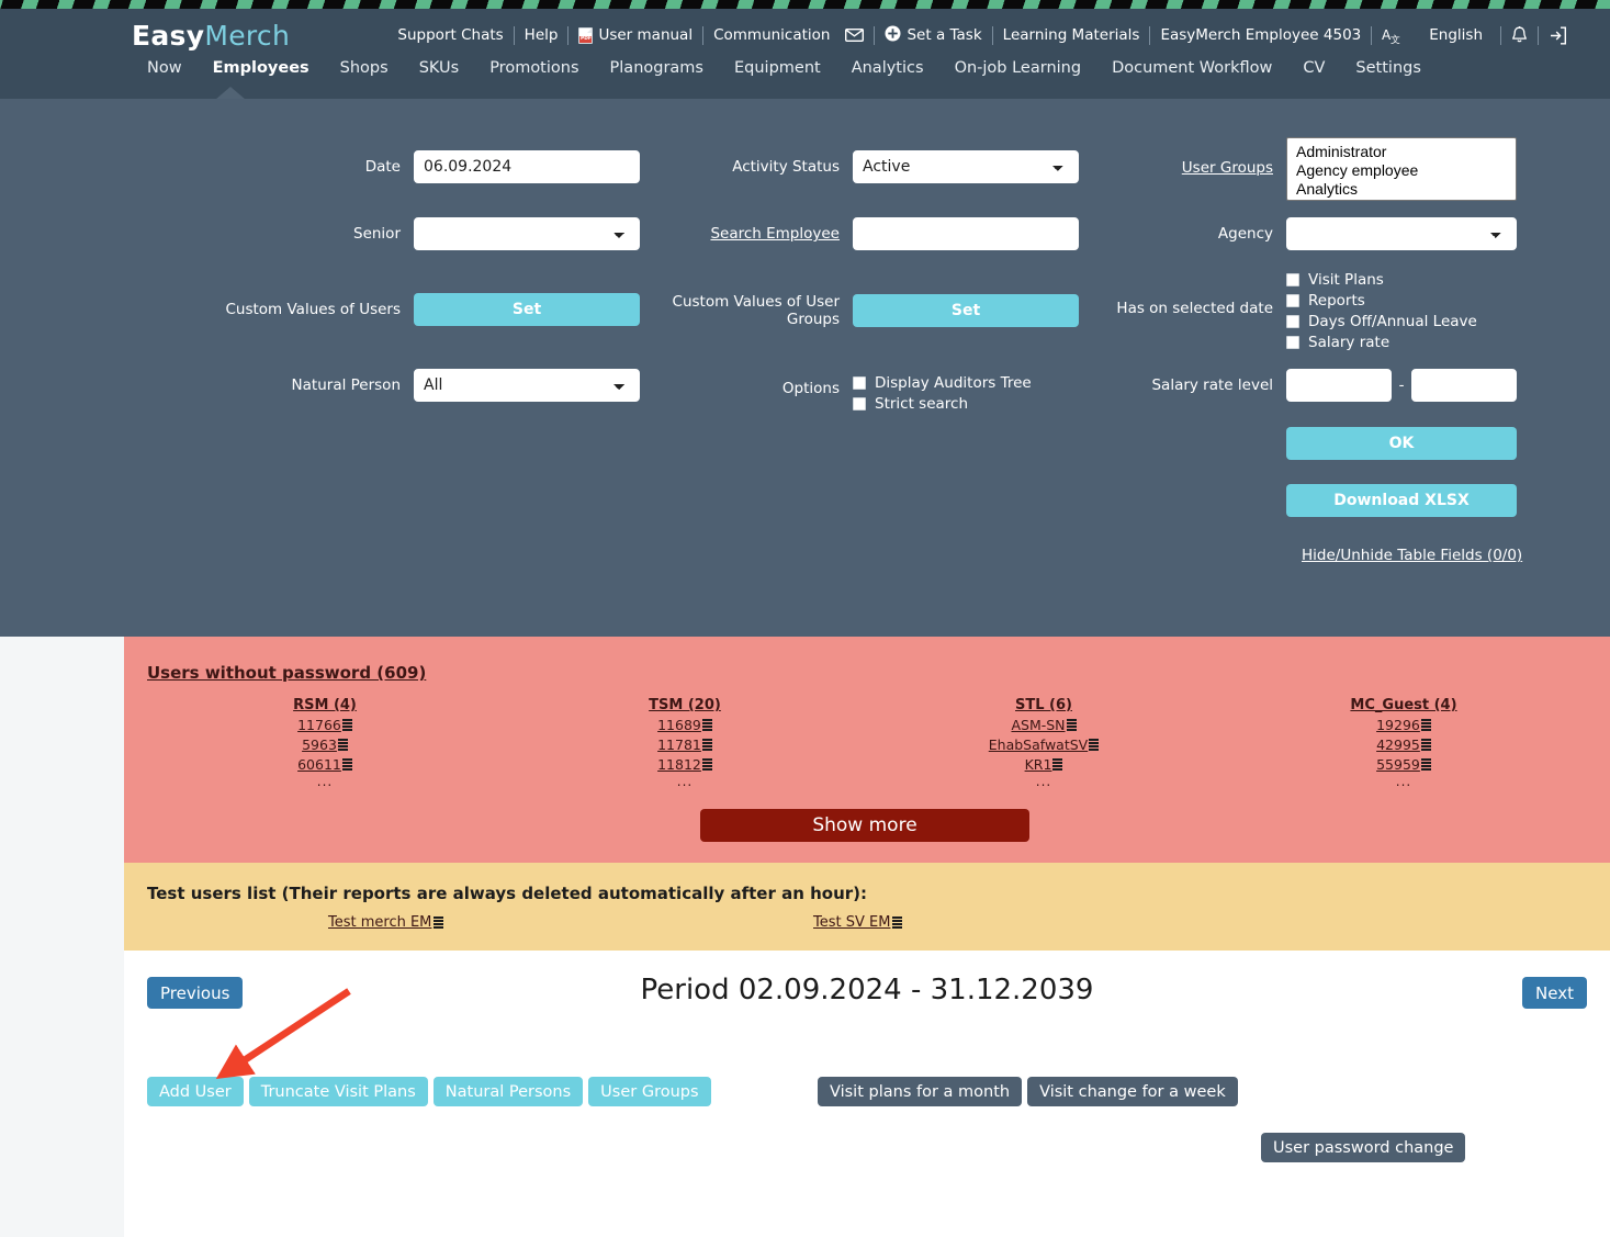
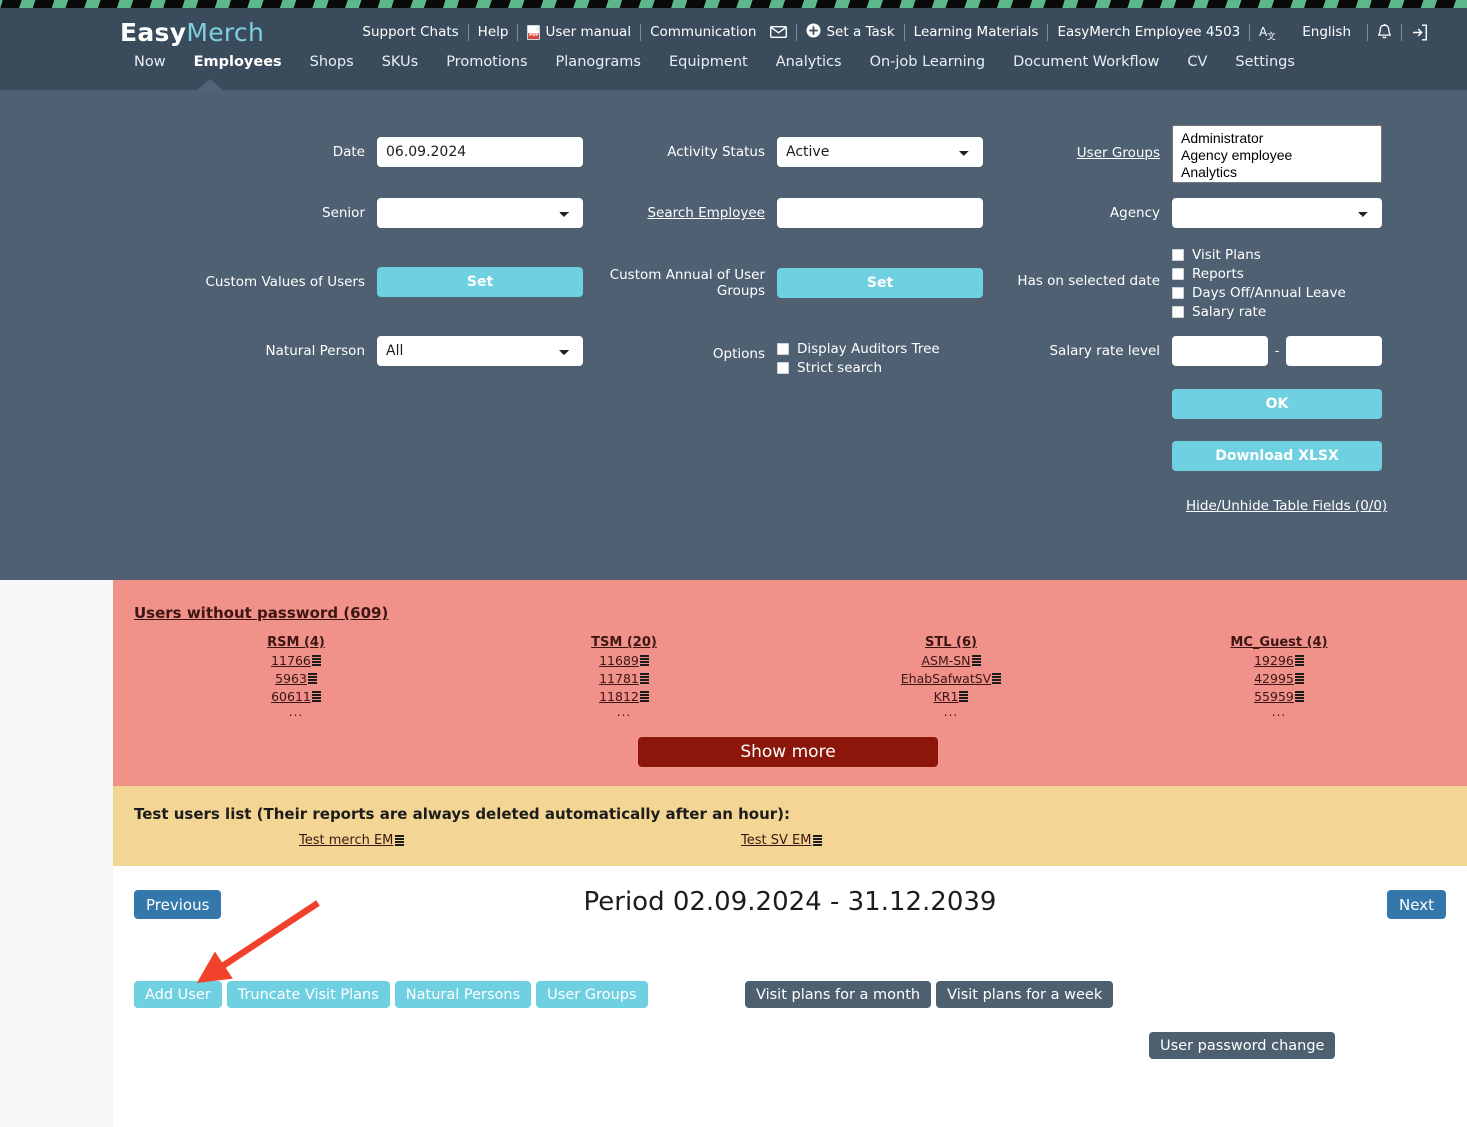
  EasyMerch
  Support Chats
  Help
  User manual
  Communication
  Set a Task
  Learning Materials
  EasyMerch Employee 4503
  A
  文
  English
  Now
  Employees
  Shops
  SKUs
  Promotions
  Planograms
  Equipment
  Analytics
  On-job Learning
  Document Workflow
  CV
  Settings
  Date
  06.09.2024
  Senior
  Custom Values of Users
  Set
  Natural Person
  All
  Activity Status
  Active
  Search Employee
- Custom Values of User Groups
+ Custom Annual of User Groups
  Set
  Options
  Display Auditors Tree
  Strict search
  User Groups
  Agency
  Has on selected date
  Visit Plans
  Reports
  Days Off/Annual Leave
  Salary rate
  Salary rate level
  -
  OK
  Download XLSX
  Hide/Unhide Table Fields (0/0)
  Users without password (609)
  RSM (4)
  11766
  5963
  60611
  ...
  TSM (20)
  11689
  11781
  11812
  ...
  STL (6)
  ASM-SN
  EhabSafwatSV
  KR1
  ...
  MC_Guest (4)
  19296
  42995
  55959
  ...
  Show more
  Test users list (Their reports are always deleted automatically after an hour):
  Test merch EM
  Test SV EM
  Previous
  Period 02.09.2024 - 31.12.2039
  Next
  Add User
  Truncate Visit Plans
  Natural Persons
  User Groups
  Visit plans for a month
- Visit change for a week
+ Visit plans for a week
  User password change
